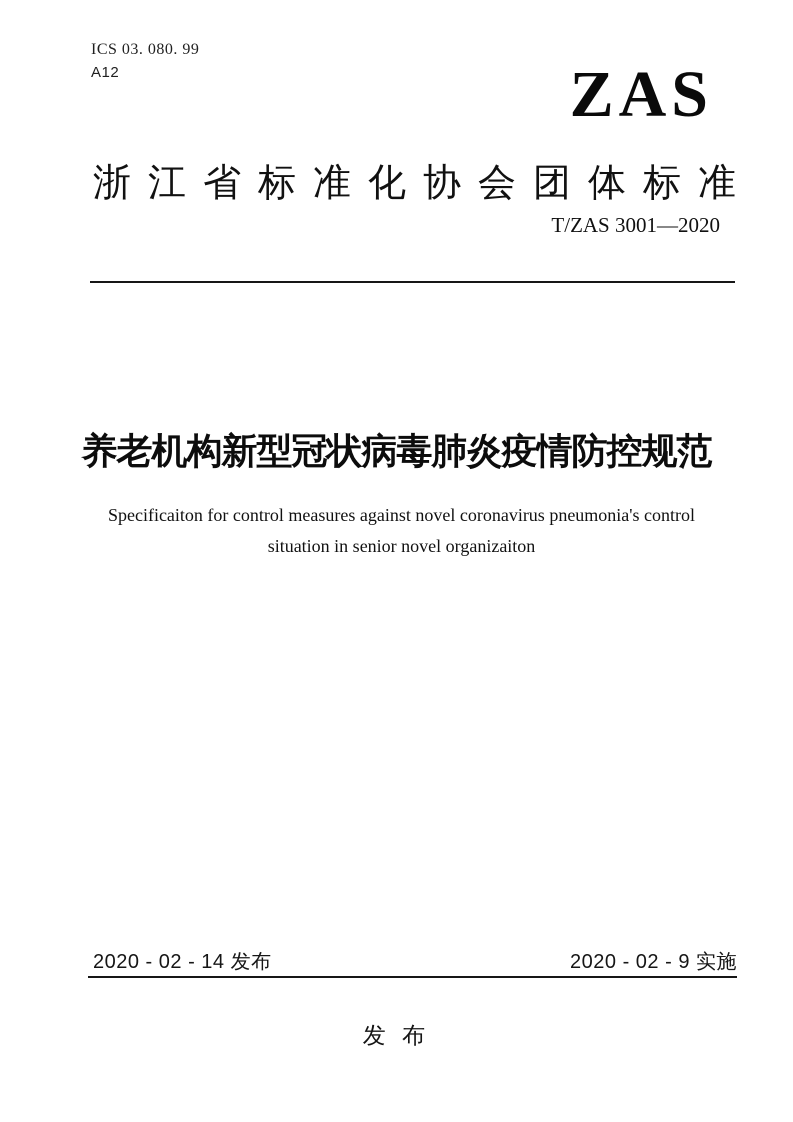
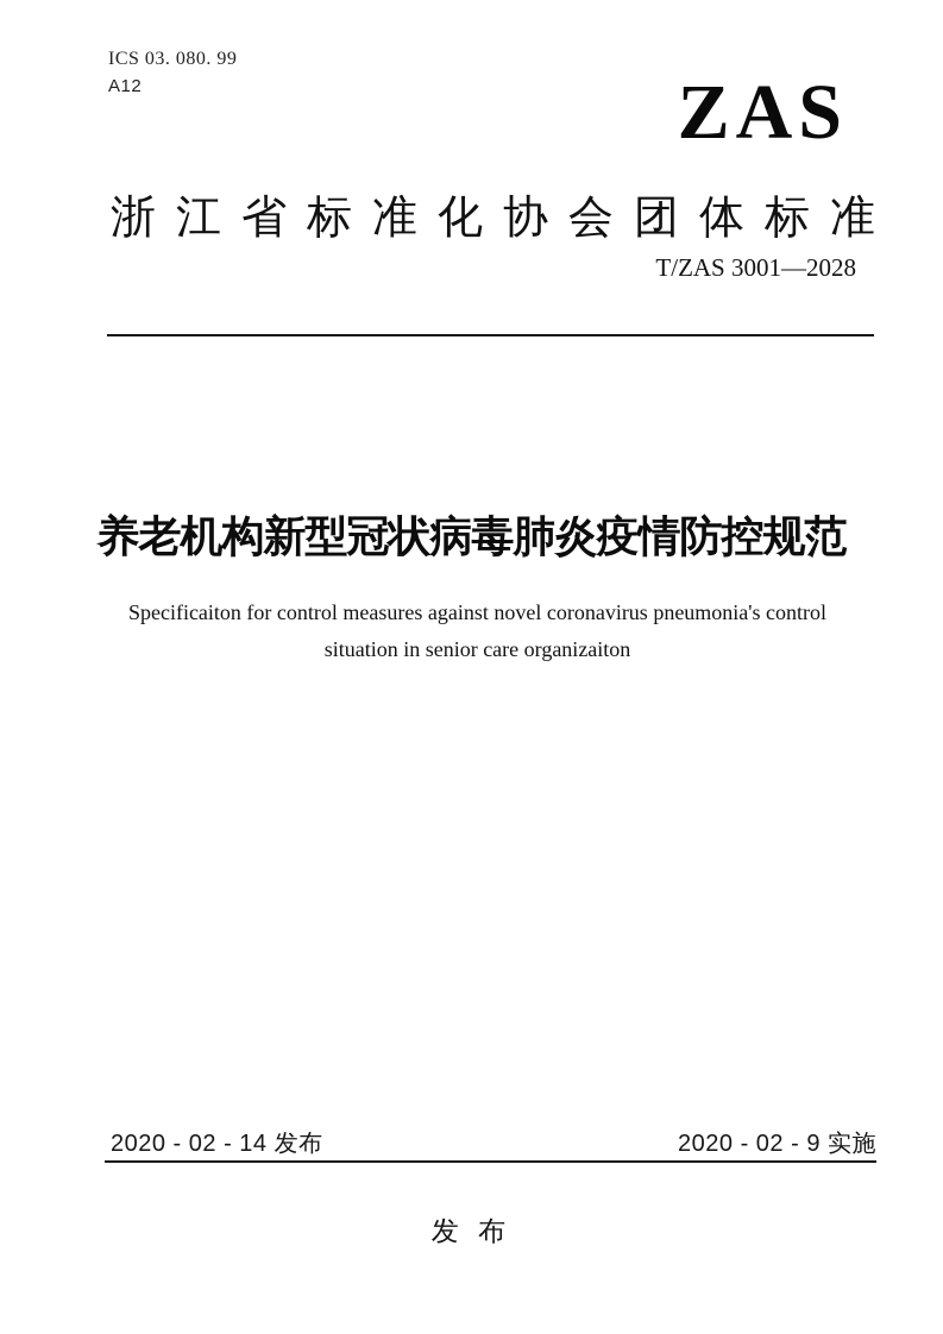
  ICS 03. 080. 99
  A12
  ZAS
  浙江省标准化协会团体标准
- T/ZAS 3001—2020
+ T/ZAS 3001—2028
  养老机构新型冠状病毒肺炎疫情防控规范
  Specificaiton for control measures against novel coronavirus pneumonia's control
- situation in senior novel organizaiton
+ situation in senior care organizaiton
  2020 - 02 - 14 发布
  2020 - 02 - 9 实施
  发 布
